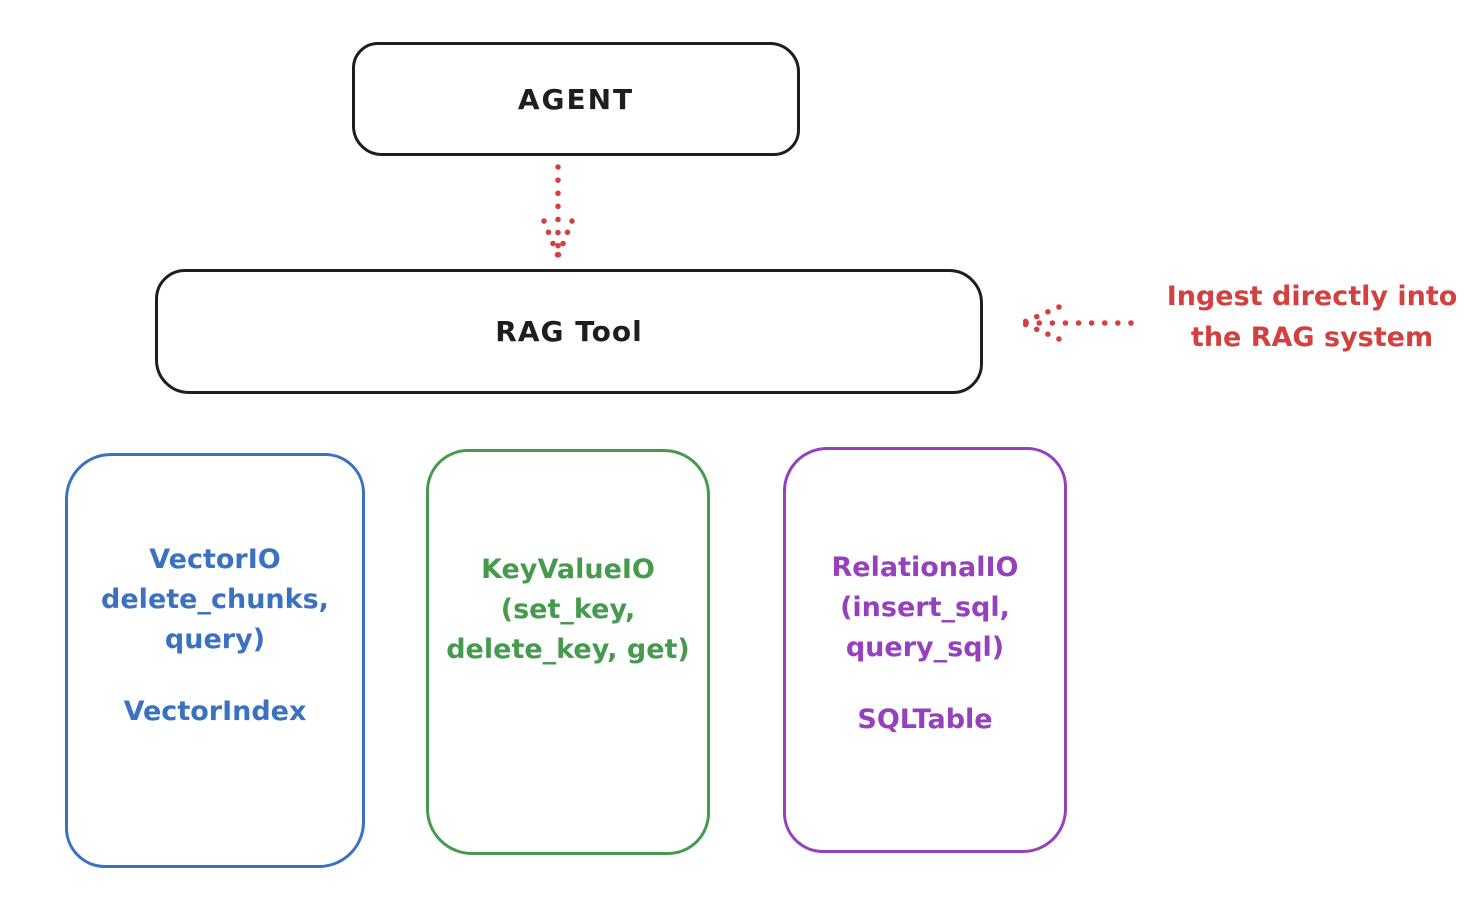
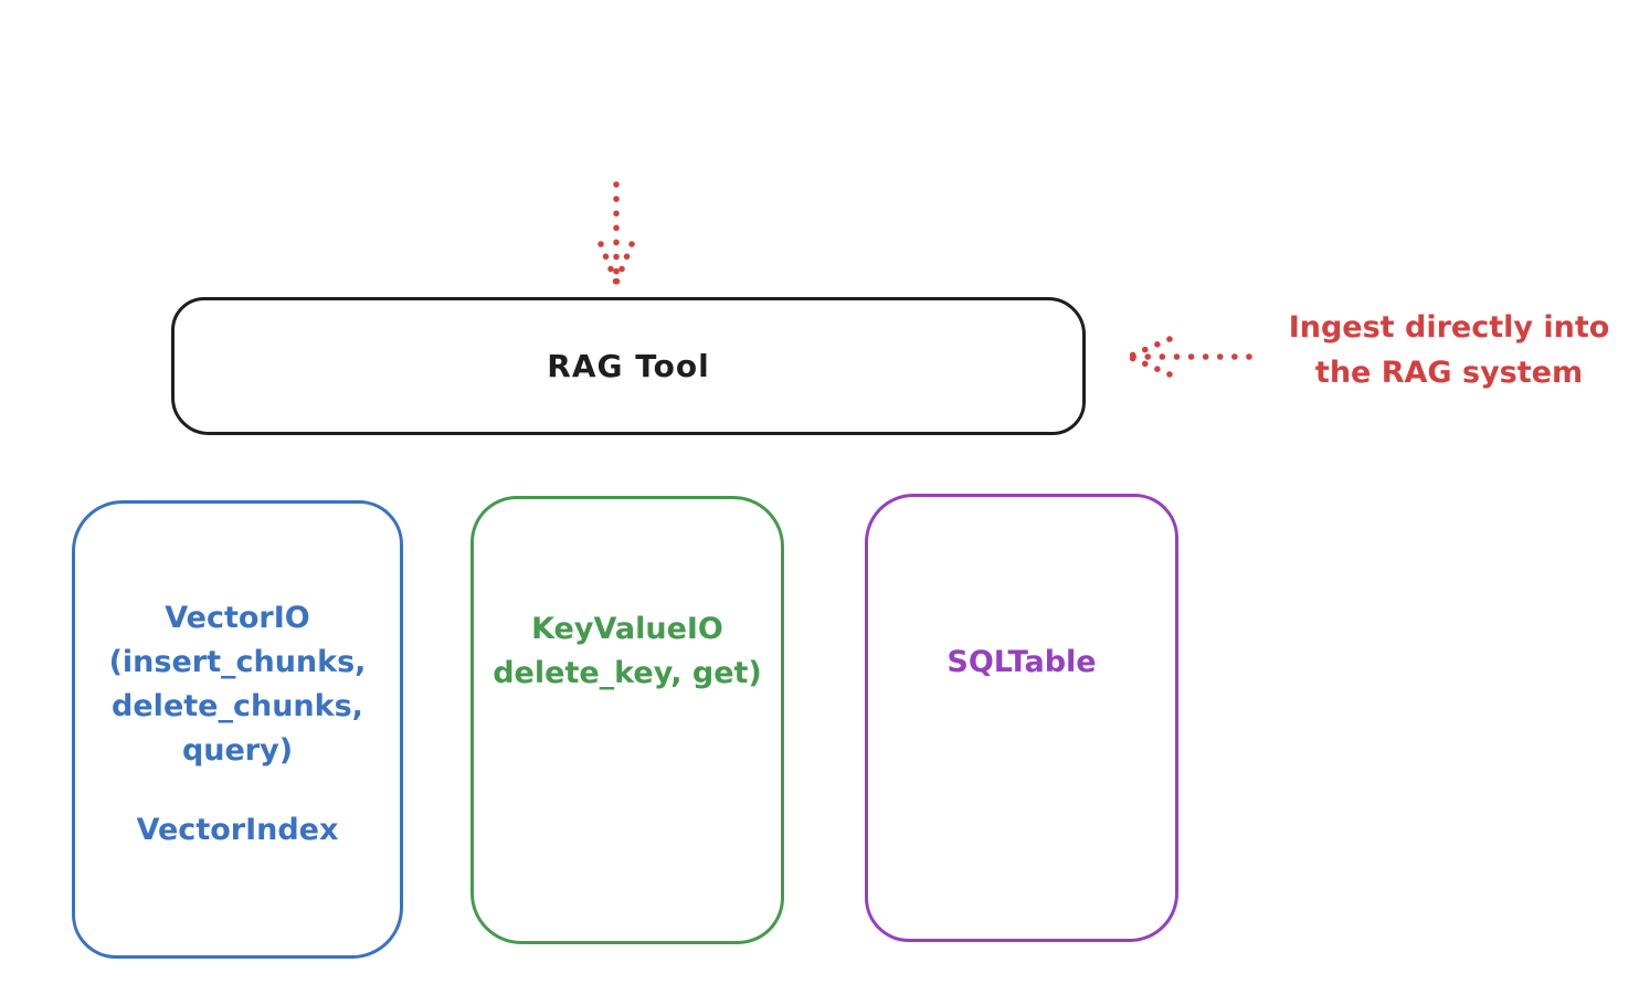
- AGENT
  RAG Tool
  Ingest directly into
  the RAG system
  VectorIO
+ (insert_chunks,
  delete_chunks,
  query)
  VectorIndex
  KeyValueIO
- (set_key,
  delete_key, get)
- RelationalIO
- (insert_sql,
- query_sql)
  SQLTable
